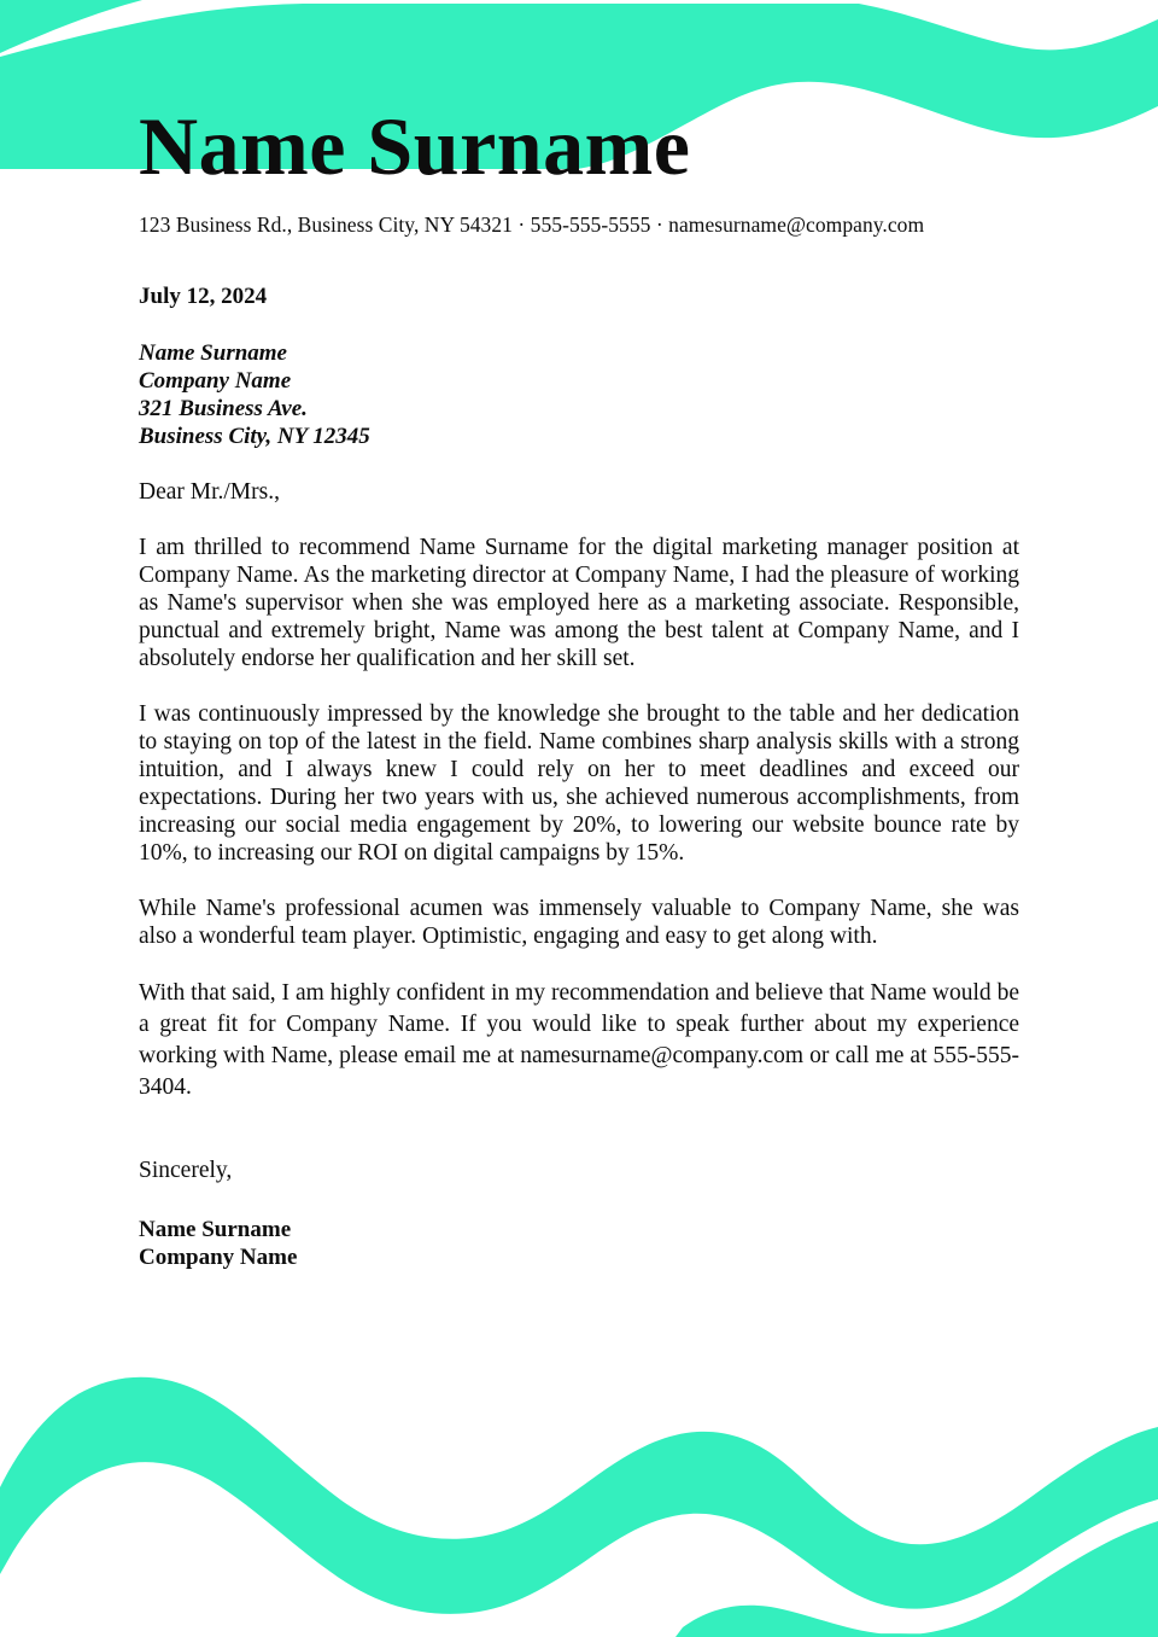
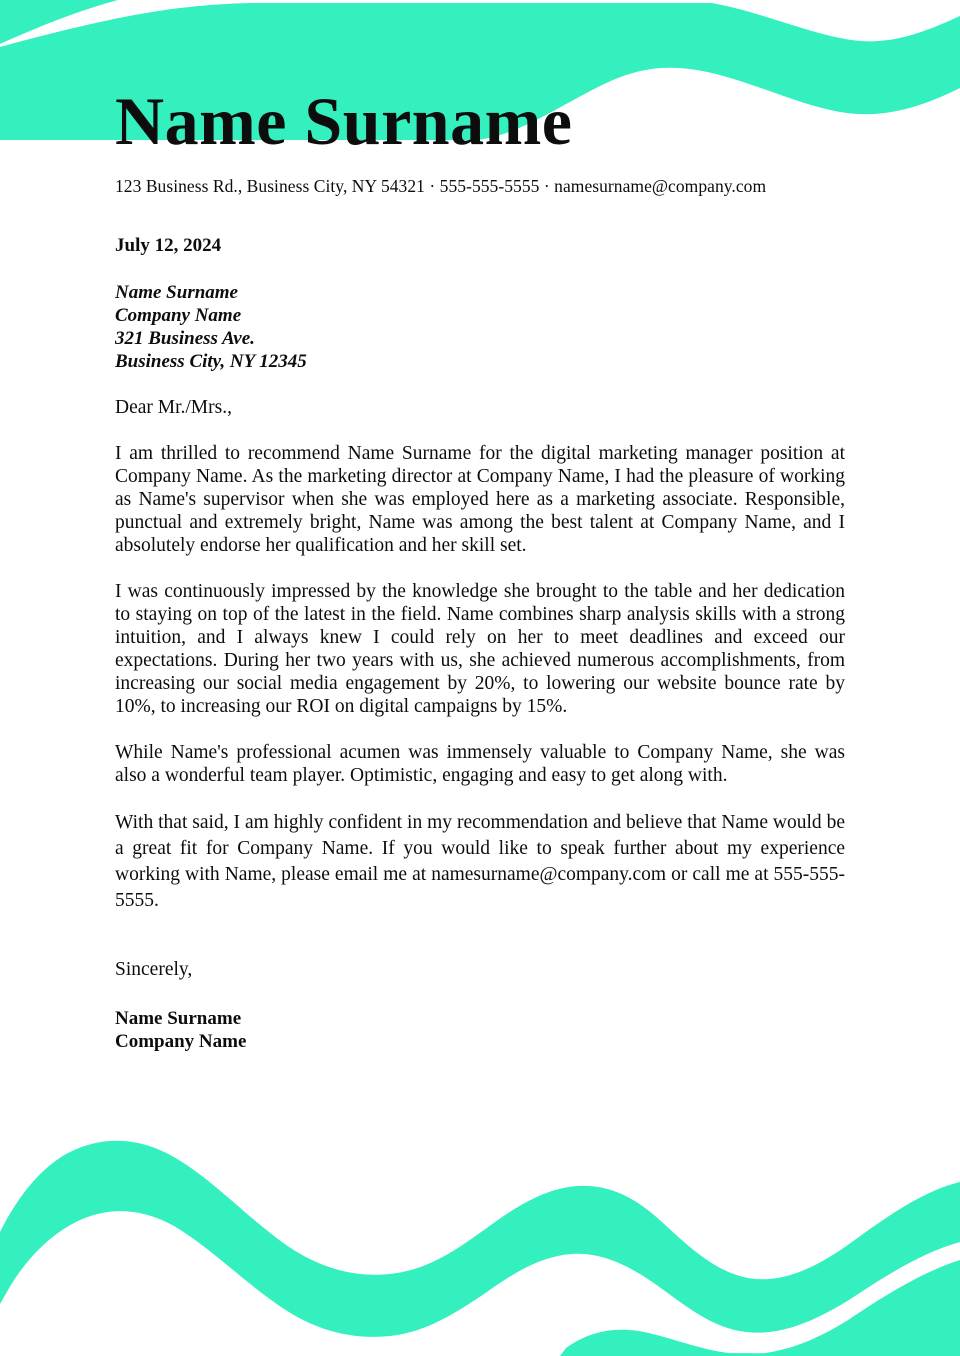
  Name Surname
  123 Business Rd., Business City, NY 54321 · 555-555-5555 · namesurname@company.com
  July 12, 2024
  Name Surname
  Company Name
  321 Business Ave.
  Business City, NY 12345
  Dear Mr./Mrs.,
  I am thrilled to recommend Name Surname for the digital marketing manager position at Company Name. As the marketing director at Company Name, I had the pleasure of working as Name's supervisor when she was employed here as a marketing associate. Responsible, punctual and extremely bright, Name was among the best talent at Company Name, and I absolutely endorse her qualification and her skill set.
  I was continuously impressed by the knowledge she brought to the table and her dedication to staying on top of the latest in the field. Name combines sharp analysis skills with a strong intuition, and I always knew I could rely on her to meet deadlines and exceed our expectations. During her two years with us, she achieved numerous accomplishments, from increasing our social media engagement by 20%, to lowering our website bounce rate by 10%, to increasing our ROI on digital campaigns by 15%.
  While Name's professional acumen was immensely valuable to Company Name, she was also a wonderful team player. Optimistic, engaging and easy to get along with.
- With that said, I am highly confident in my recommendation and believe that Name would be a great fit for Company Name. If you would like to speak further about my experience working with Name, please email me at namesurname@company.com or call me at 555-555-3404.
+ With that said, I am highly confident in my recommendation and believe that Name would be a great fit for Company Name. If you would like to speak further about my experience working with Name, please email me at namesurname@company.com or call me at 555-555-5555.
  Sincerely,
  Name Surname
  Company Name
